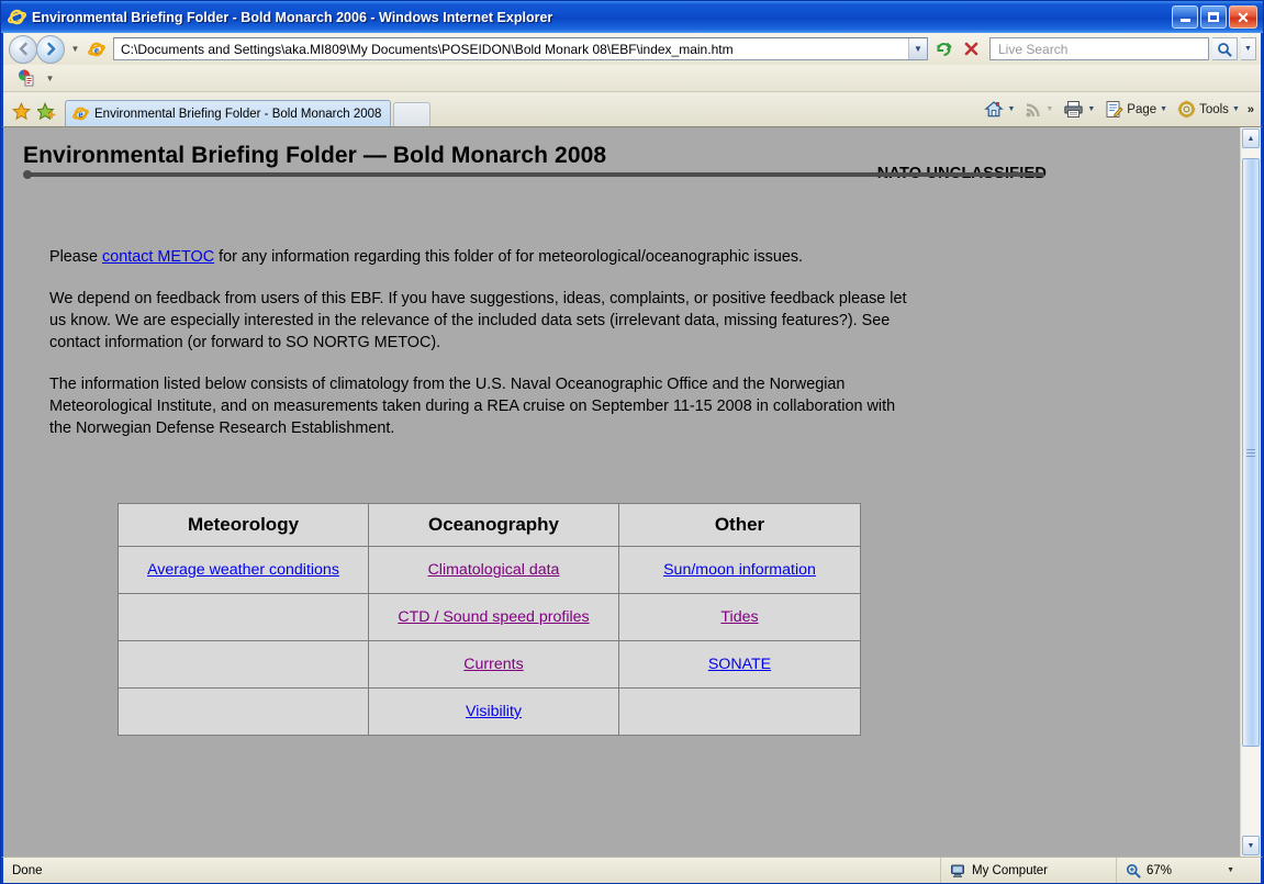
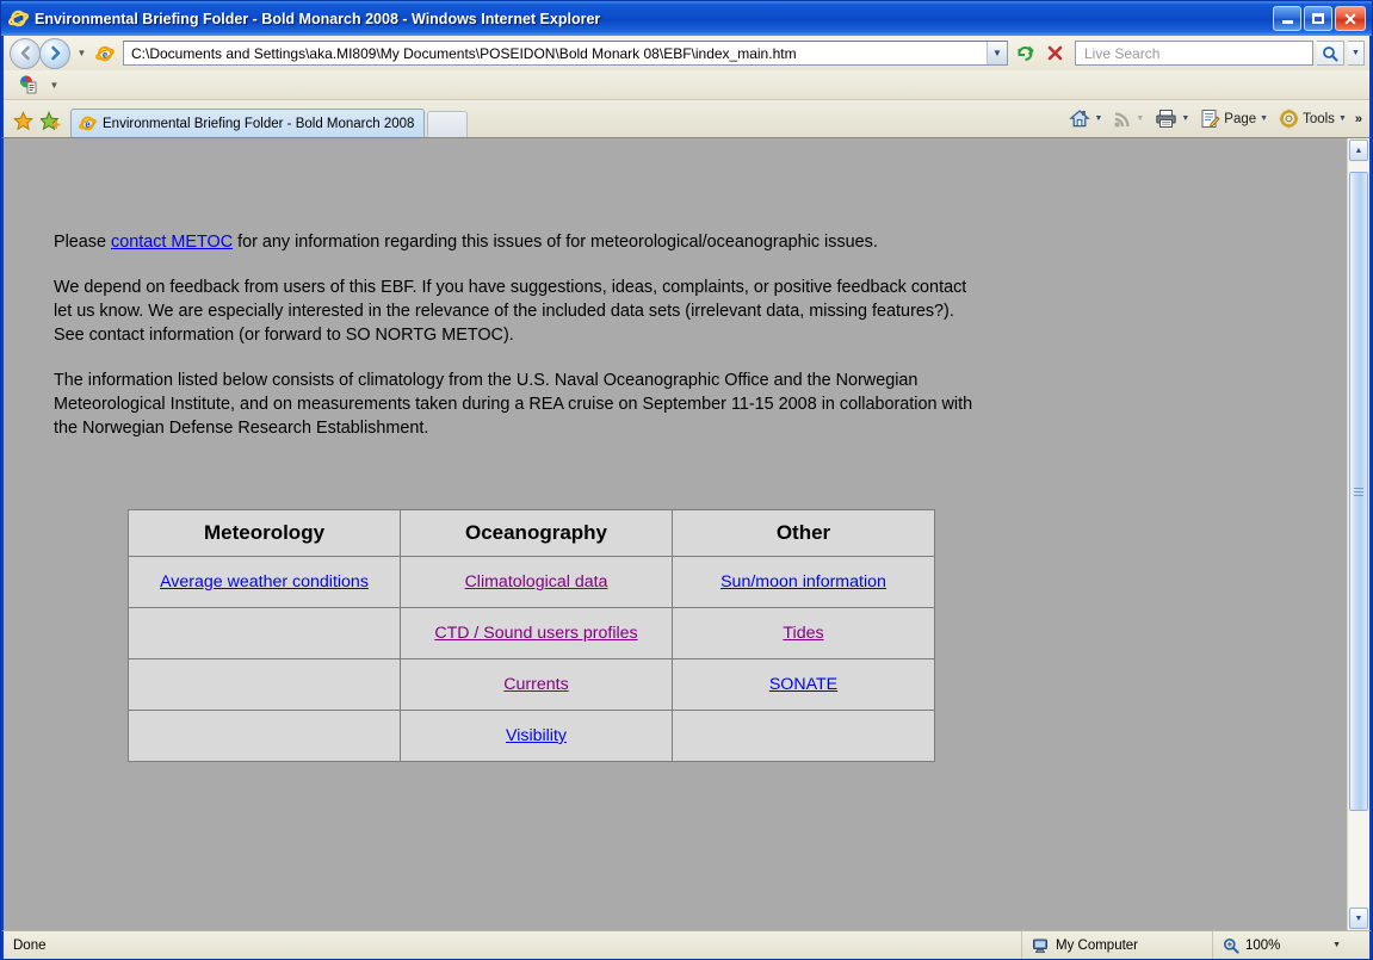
  e
- Environmental Briefing Folder - Bold Monarch 2006 - Windows Internet Explorer
+ Environmental Briefing Folder - Bold Monarch 2008 - Windows Internet Explorer
  ✕
  ▼
  e
  C:\Documents and Settings\aka.MI809\My Documents\POSEIDON\Bold Monark 08\EBF\index_main.htm
  ▼
  Live Search
  ▼
  e
  Environmental Briefing Folder - Bold Monarch 2008
  Page
  Tools
  »
- Environmental Briefing Folder — Bold Monarch 2008
- Please contact METOC for any information regarding this folder of for meteorological/oceanographic issues.
+ Please contact METOC for any information regarding this issues of for meteorological/oceanographic issues.
- We depend on feedback from users of this EBF. If you have suggestions, ideas, complaints, or positive feedback please let us know. We are especially interested in the relevance of the included data sets (irrelevant data, missing features?). See contact information (or forward to SO NORTG METOC).
+ We depend on feedback from users of this EBF. If you have suggestions, ideas, complaints, or positive feedback contact let us know. We are especially interested in the relevance of the included data sets (irrelevant data, missing features?). See contact information (or forward to SO NORTG METOC).
  The information listed below consists of climatology from the U.S. Naval Oceanographic Office and the Norwegian Meteorological Institute, and on measurements taken during a REA cruise on September 11-15 2008 in collaboration with the Norwegian Defense Research Establishment.
  Meteorology	Oceanography	Other
  Average weather conditions	Climatological data	Sun/moon information
- 	CTD / Sound speed profiles	Tides
+ 	CTD / Sound users profiles	Tides
  	Currents	SONATE
  	Visibility
  Done
  My Computer
- 67%
+ 100%
